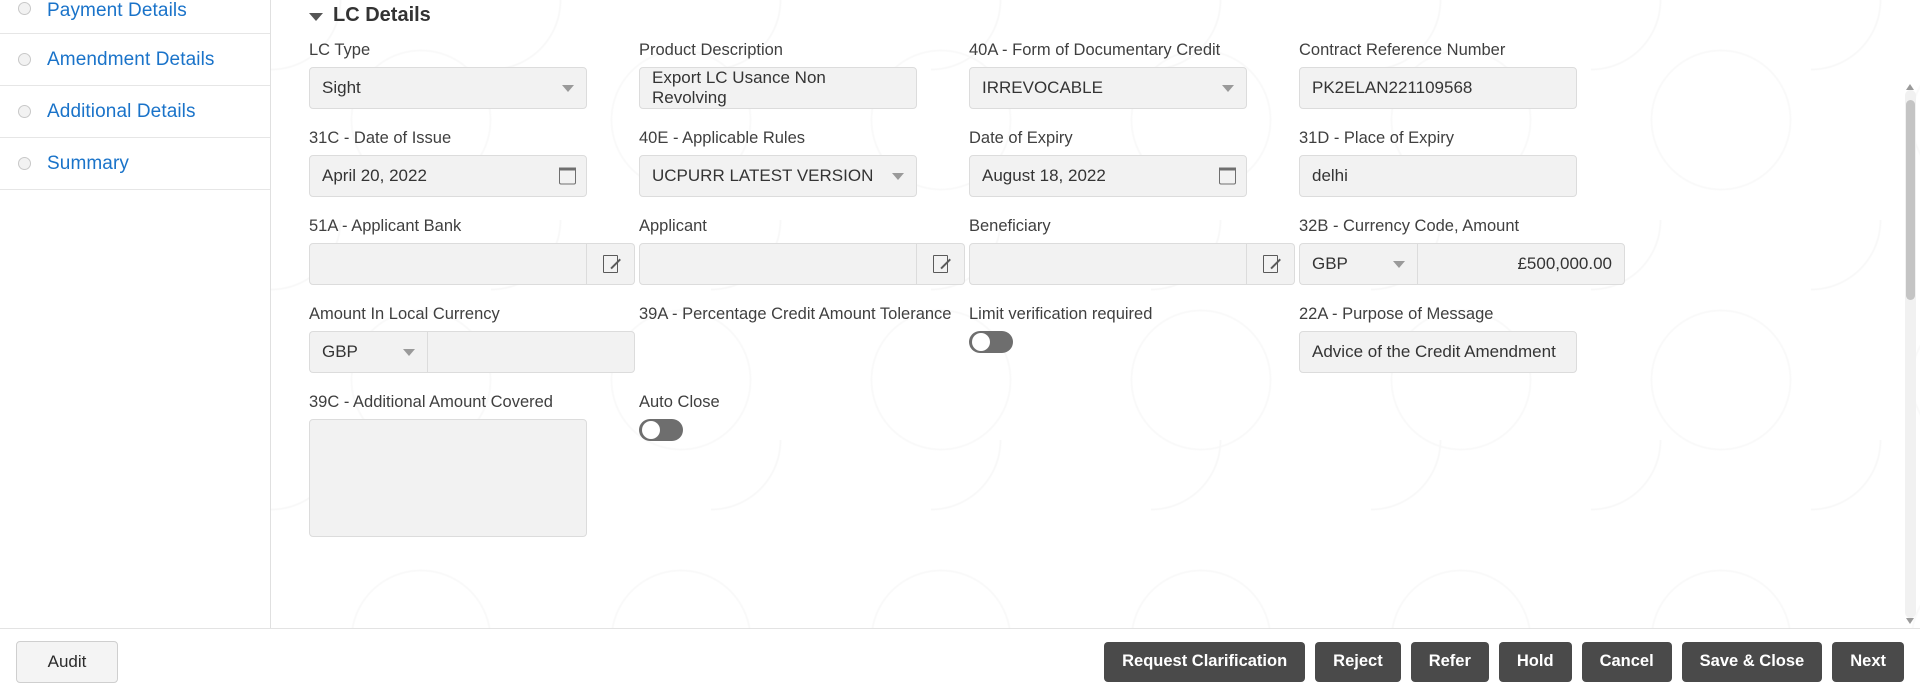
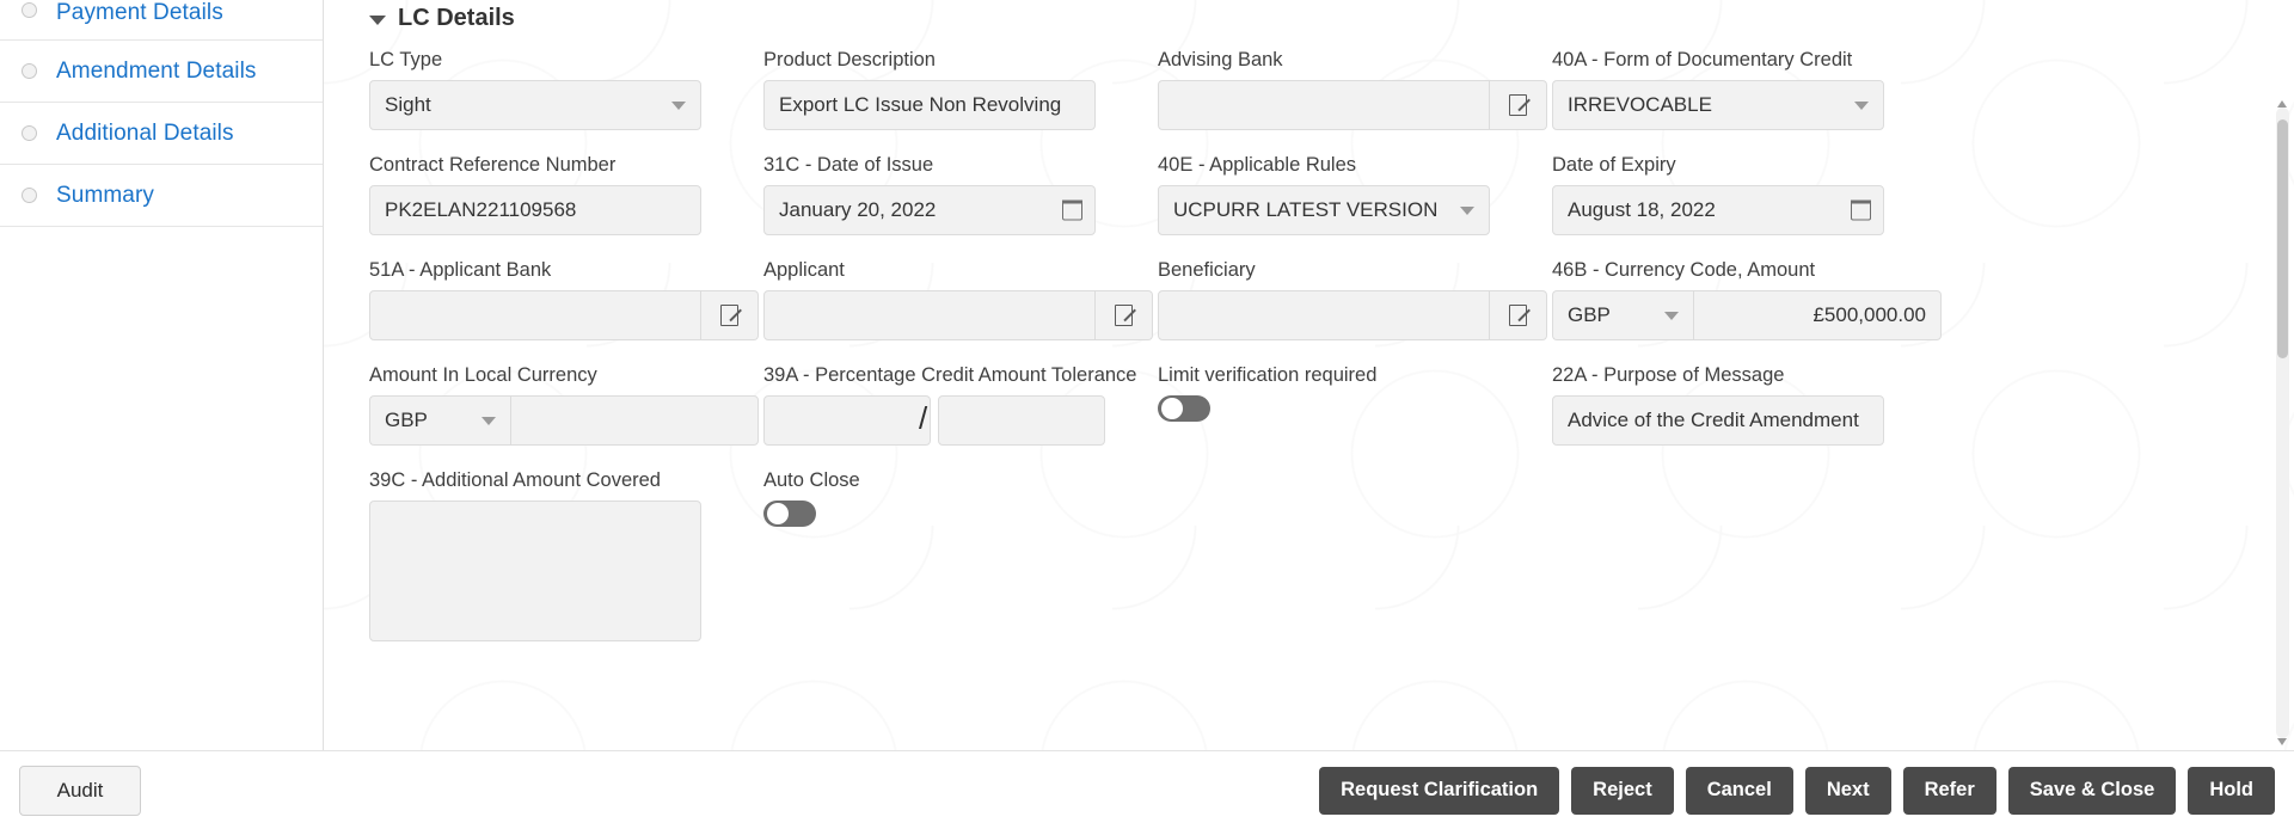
  Payment Details
  Amendment Details
  Additional Details
  Summary
  LC Details
  LC Type
  Sight
  Product Description
- Export LC Usance Non Revolving
+ Export LC Issue Non Revolving
+ Advising Bank
  40A - Form of Documentary Credit
  IRREVOCABLE
  Contract Reference Number
  PK2ELAN221109568
  31C - Date of Issue
- April 20, 2022
+ January 20, 2022
  40E - Applicable Rules
  UCPURR LATEST VERSION
  Date of Expiry
  August 18, 2022
- 31D - Place of Expiry
- delhi
  51A - Applicant Bank
  Applicant
  Beneficiary
- 32B - Currency Code, Amount
+ 46B - Currency Code, Amount
  GBP
  £500,000.00
  Amount In Local Currency
  GBP
  39A - Percentage Credit Amount Tolerance
+ /
  Limit verification required
  22A - Purpose of Message
  Advice of the Credit Amendment
  39C - Additional Amount Covered
  Auto Close
  Audit
  Request Clarification
  Reject
- Refer
+ Cancel
- Hold
+ Next
- Cancel
+ Refer
  Save & Close
- Next
+ Hold
